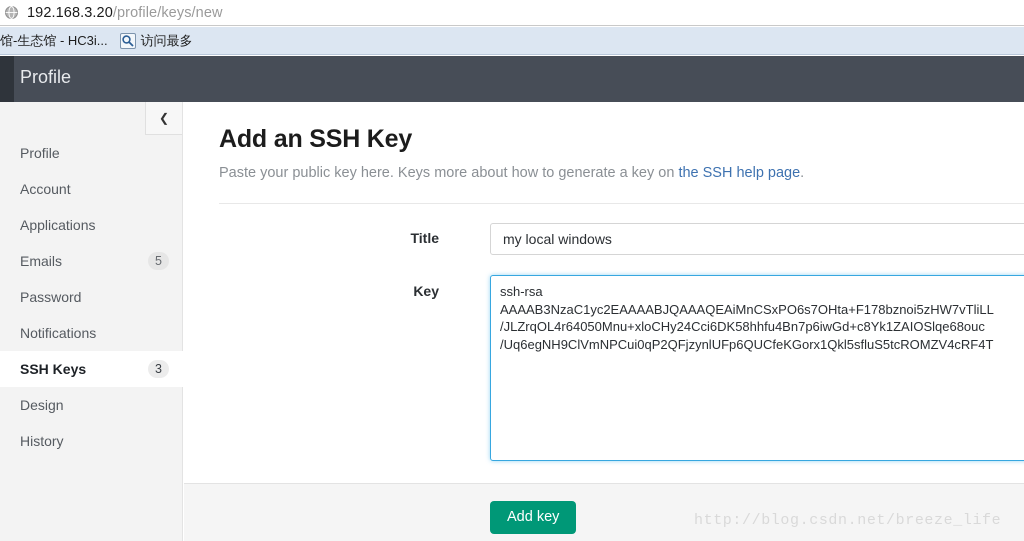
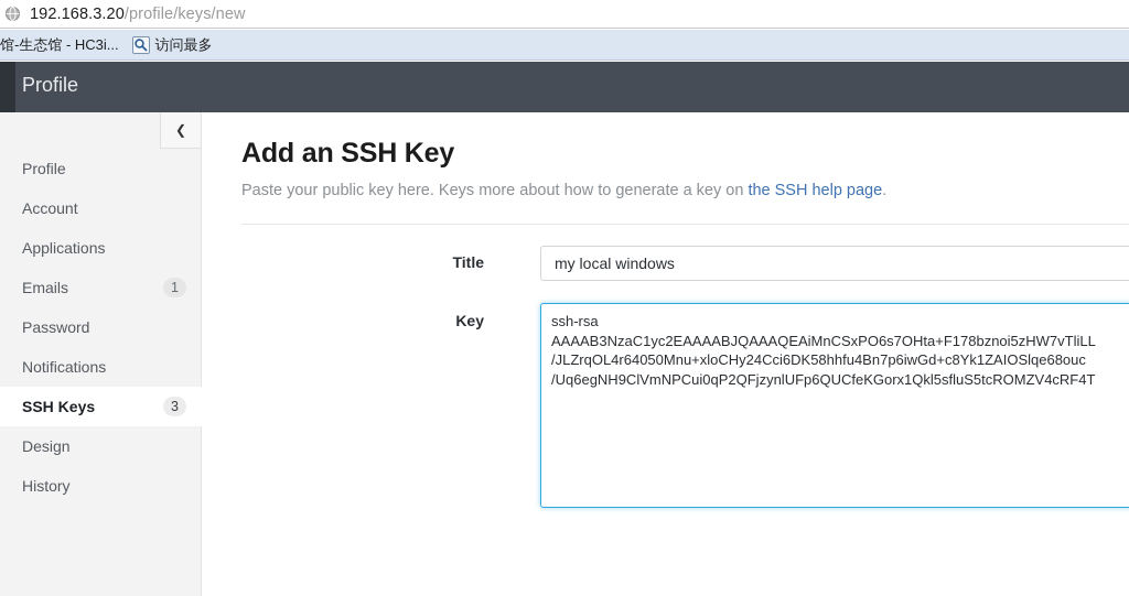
  192.168.3.20/profile/keys/new
  馆-生态馆 - HC3i...
  访问最多
  Profile
  ❮
  Profile
  Account
  Applications
  Emails
- 5
+ 1
  Password
  Notifications
  SSH Keys
  3
  Design
  History
  Add an SSH Key
  Paste your public key here. Keys more about how to generate a key on the SSH help page.
  Title
  my local windows
  Key
  ssh-rsa
  AAAAB3NzaC1yc2EAAAABJQAAAQEAiMnCSxPO6s7OHta+F178bznoi5zHW7vTliLL
  /JLZrqOL4r64050Mnu+xloCHy24Cci6DK58hhfu4Bn7p6iwGd+c8Yk1ZAIOSlqe68ouc
  /Uq6egNH9ClVmNPCui0qP2QFjzynlUFp6QUCfeKGorx1Qkl5sfluS5tcROMZV4cRF4T
- Add key
- http://blog.csdn.net/breeze_life
